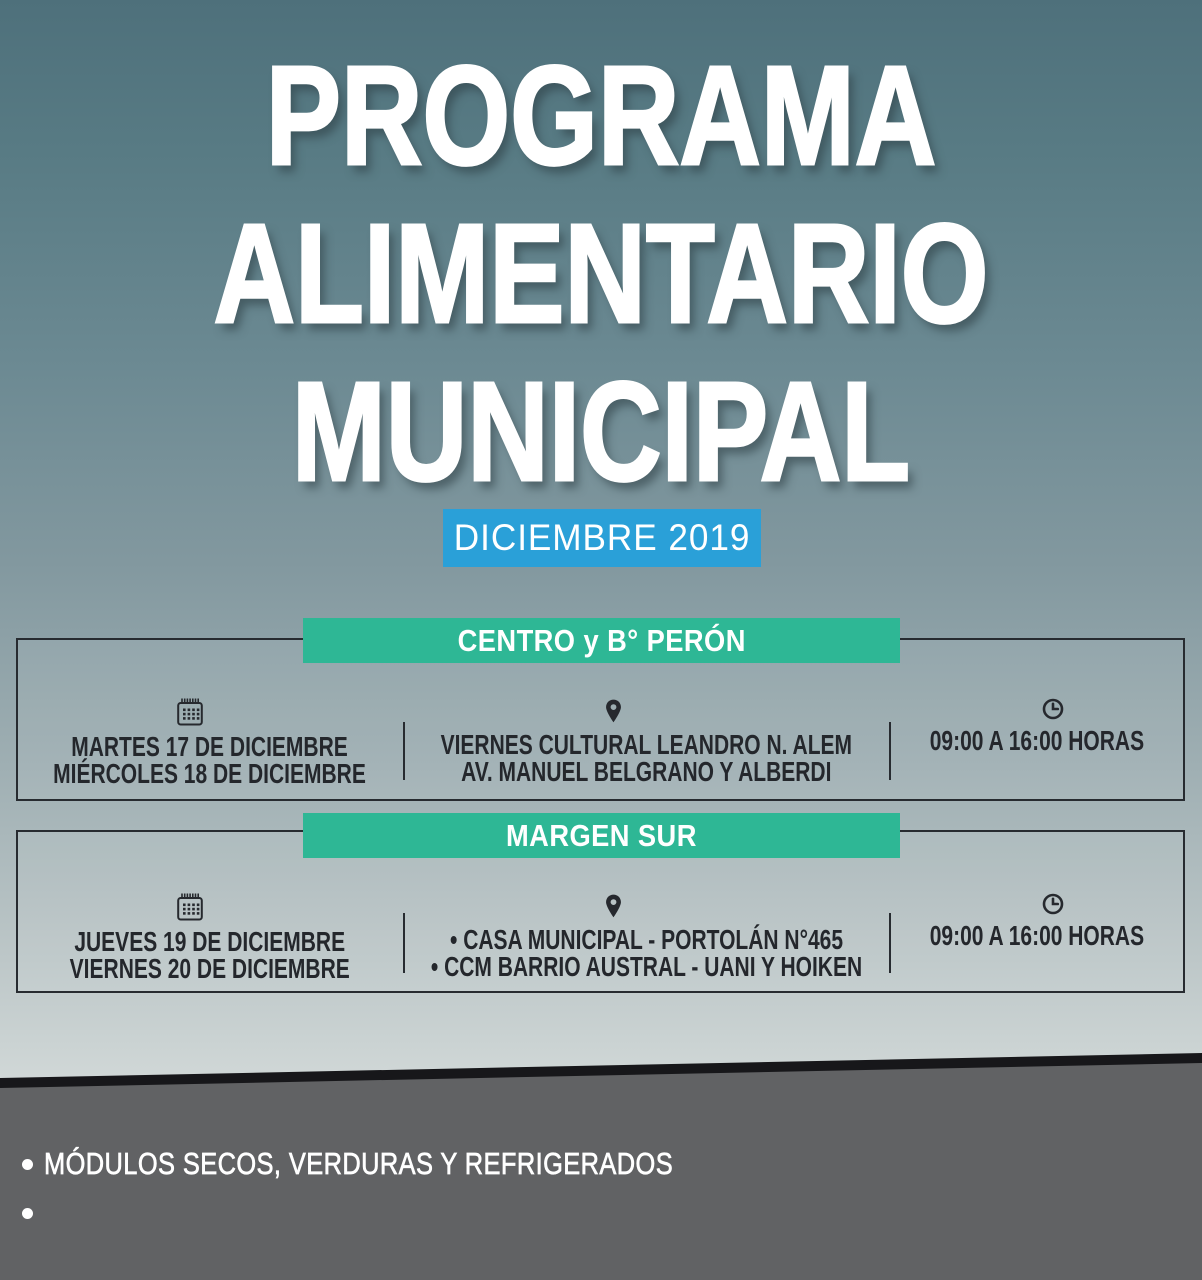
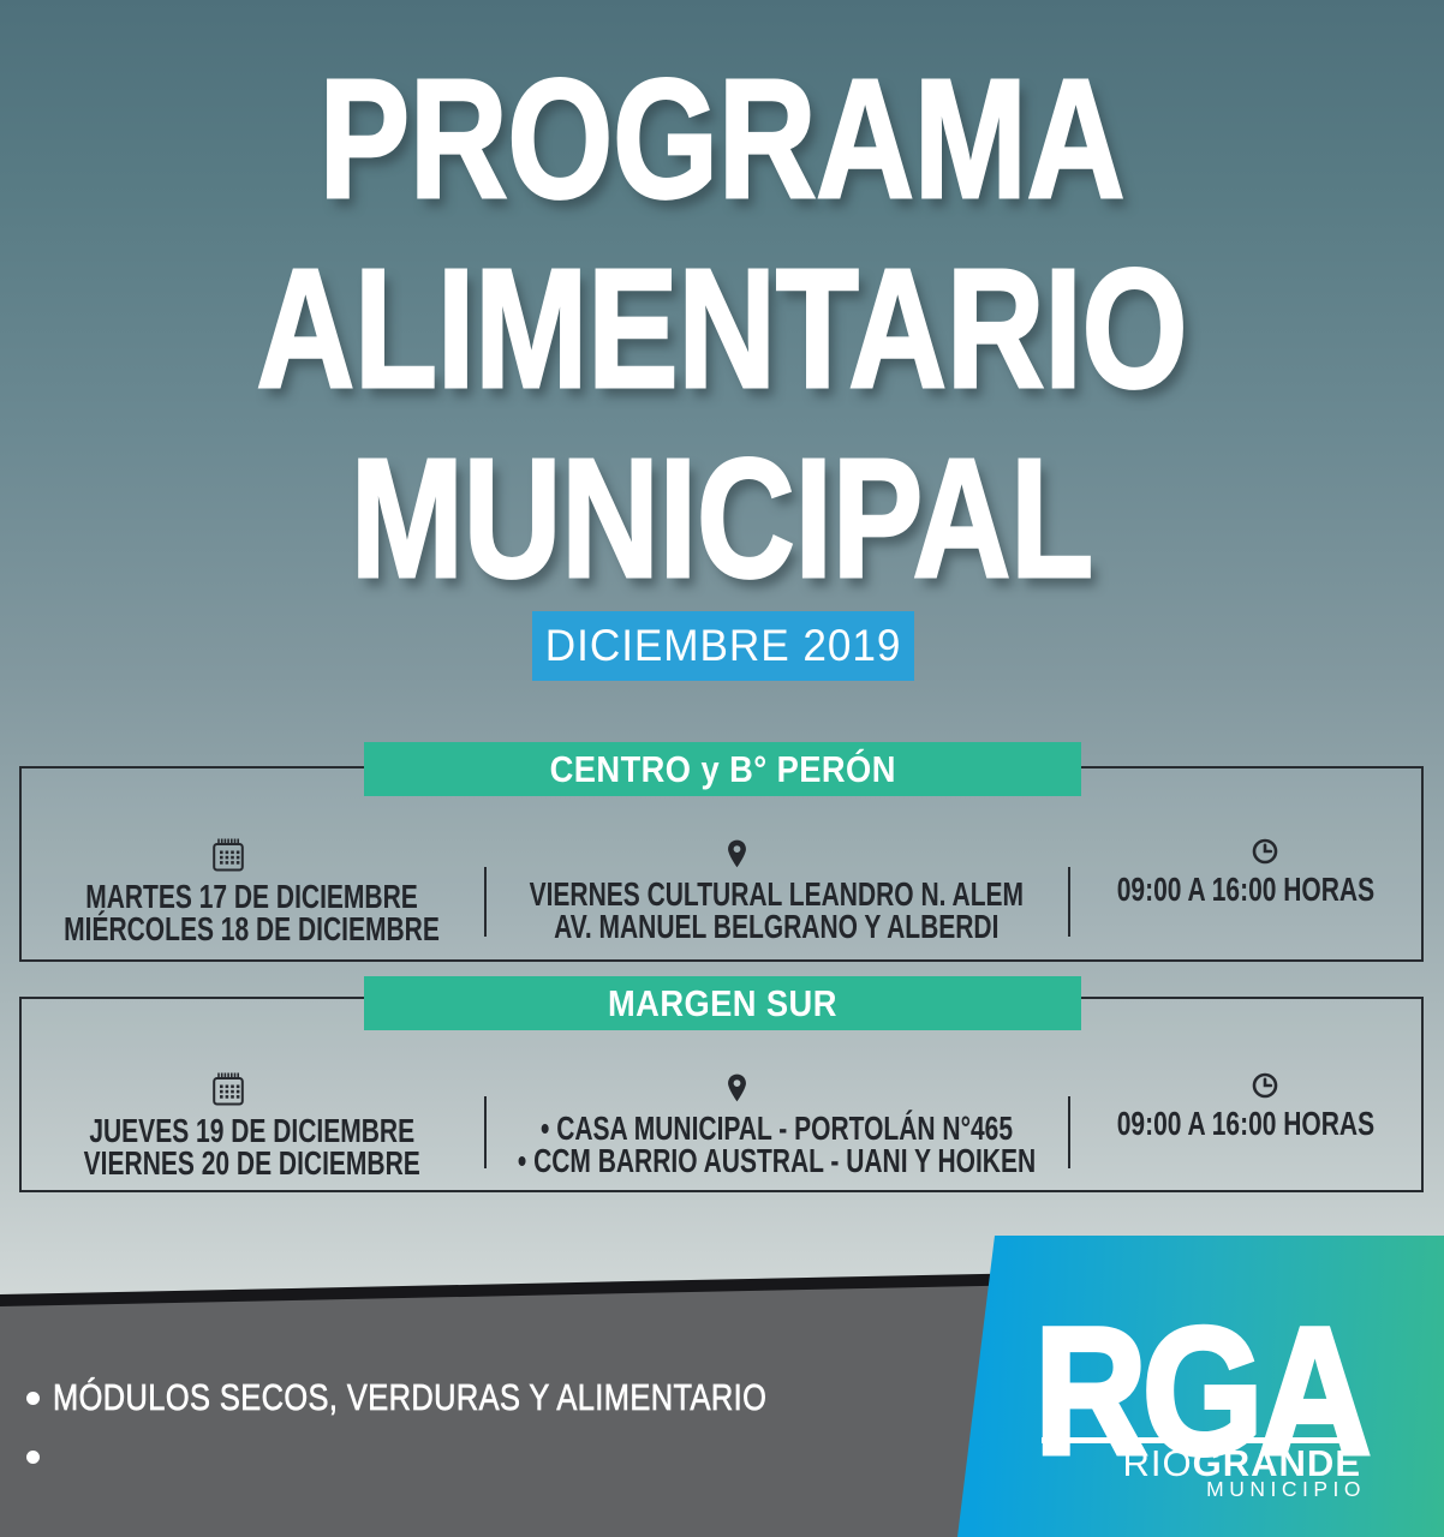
  PROGRAMA
  ALIMENTARIO
  MUNICIPAL
  DICIEMBRE 2019
  CENTRO y B° PERÓN
  MARTES 17 DE DICIEMBRE
  MIÉRCOLES 18 DE DICIEMBRE
  VIERNES CULTURAL LEANDRO N. ALEM
  AV. MANUEL BELGRANO Y ALBERDI
  09:00 A 16:00 HORAS
  MARGEN SUR
  JUEVES 19 DE DICIEMBRE
  VIERNES 20 DE DICIEMBRE
  • CASA MUNICIPAL - PORTOLÁN N°465
  • CCM BARRIO AUSTRAL - UANI Y HOIKEN
  09:00 A 16:00 HORAS
- MÓDULOS SECOS, VERDURAS Y REFRIGERADOS
+ MÓDULOS SECOS, VERDURAS Y ALIMENTARIO
+ RGA
+ RIOGRANDE
+ MUNICIPIO
